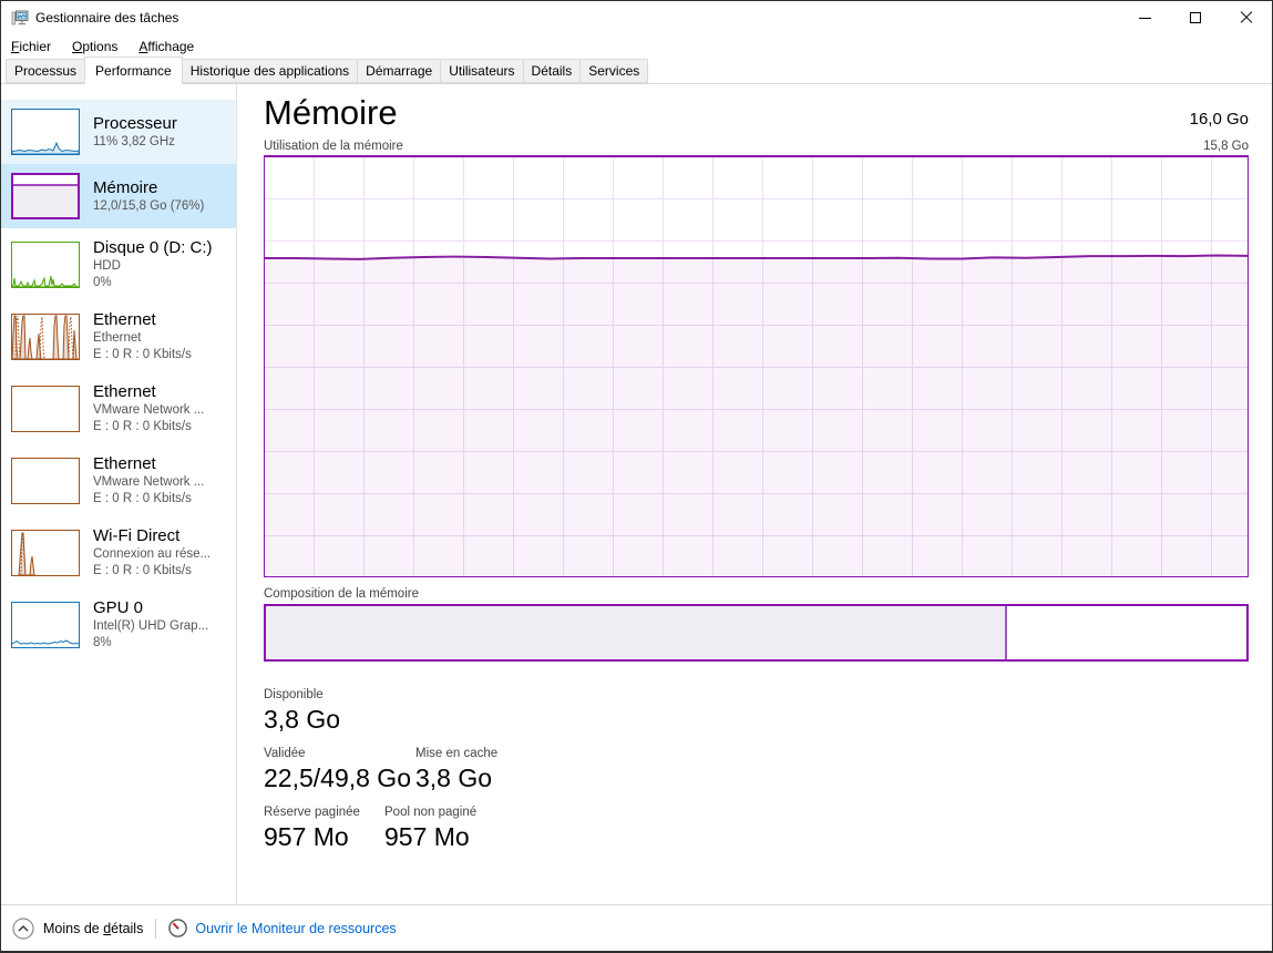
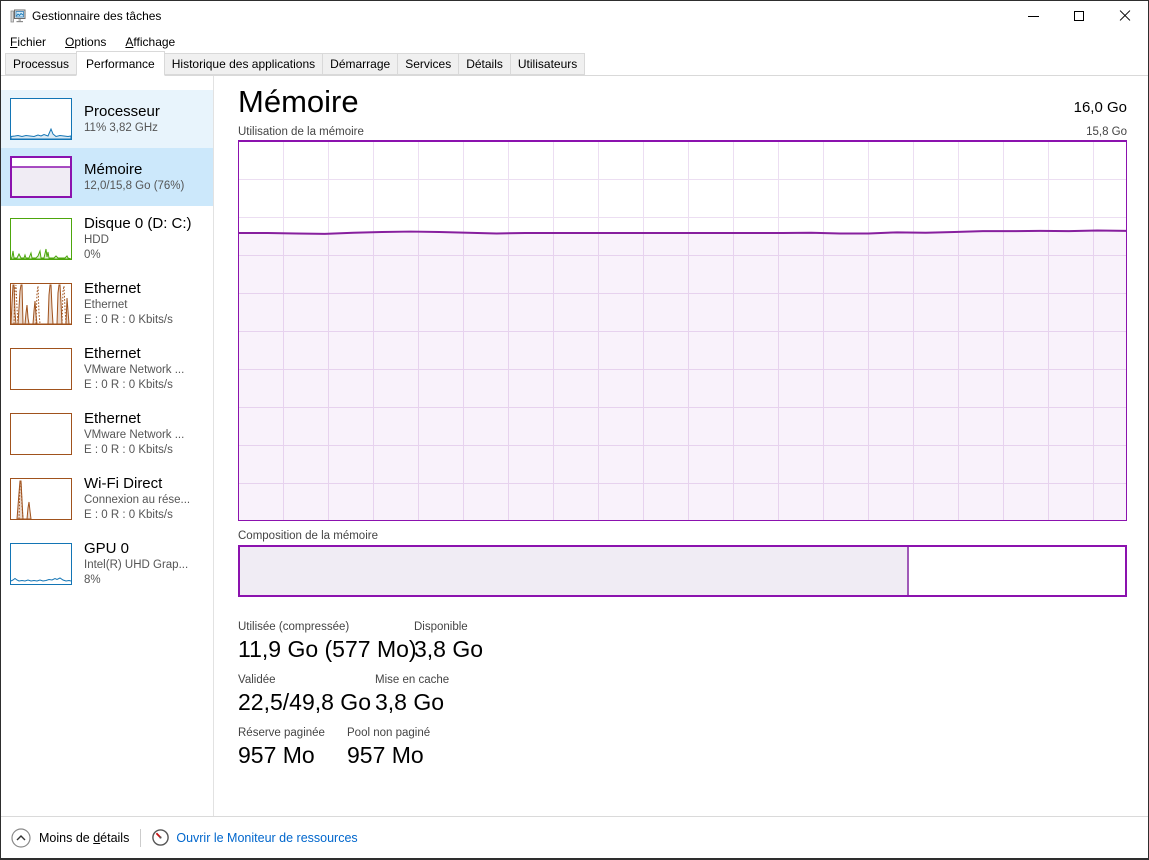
  Gestionnaire des tâches
  Fichier
  Options
  Affichage
  Processus
  Performance
  Historique des applications
  Démarrage
- Utilisateurs
+ Services
  Détails
- Services
+ Utilisateurs
  Processeur
  11% 3,82 GHz
  Mémoire
  12,0/15,8 Go (76%)
  Disque 0 (D: C:)
  HDD
  0%
  Ethernet
  Ethernet
  E : 0 R : 0 Kbits/s
  Ethernet
  VMware Network ...
  E : 0 R : 0 Kbits/s
  Ethernet
  VMware Network ...
  E : 0 R : 0 Kbits/s
  Wi-Fi Direct
  Connexion au rése...
  E : 0 R : 0 Kbits/s
  GPU 0
  Intel(R) UHD Grap...
  8%
  Mémoire
  16,0 Go
  Utilisation de la mémoire
  15,8 Go
  Composition de la mémoire
+ Utilisée (compressée)
+ 11,9 Go (577 Mo)
  Disponible
  3,8 Go
  Validée
  22,5/49,8 Go
  Mise en cache
  3,8 Go
  Réserve paginée
  957 Mo
  Pool non paginé
  957 Mo
  Moins de détails
  Ouvrir le Moniteur de ressources
